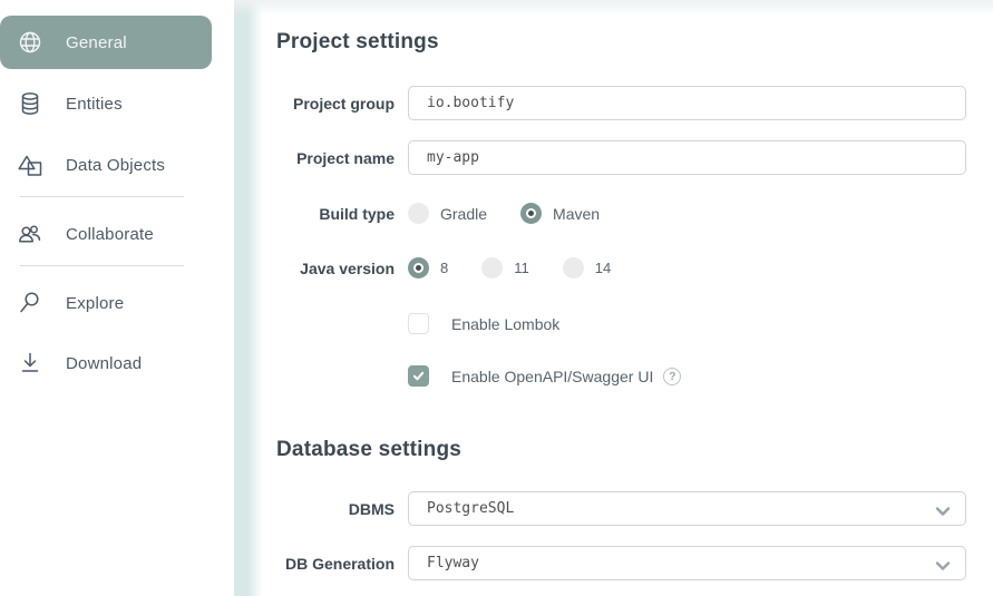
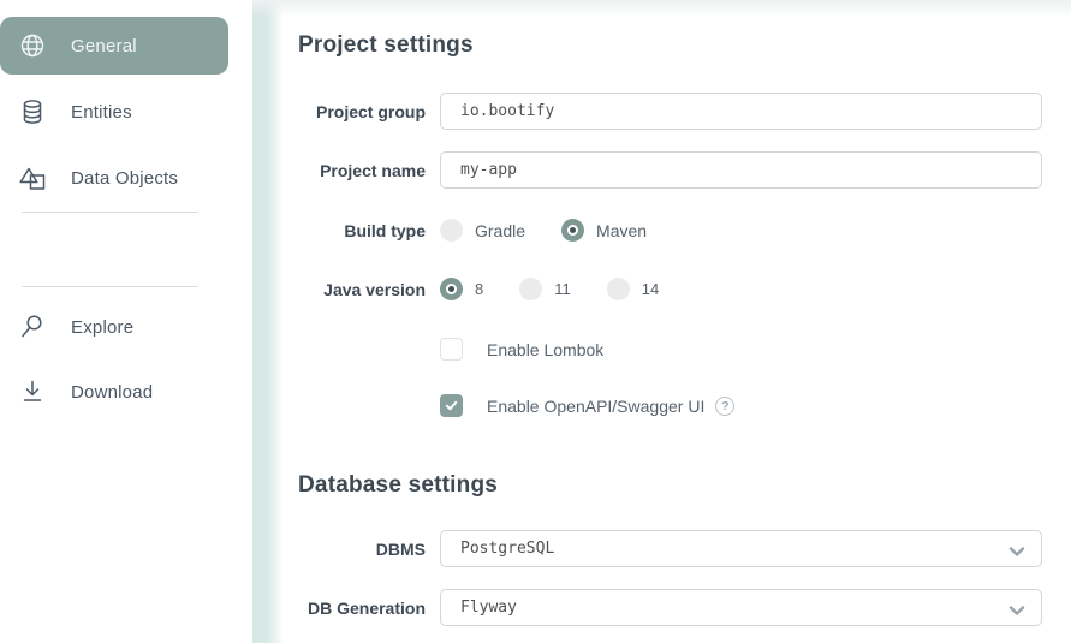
  General
  Entities
  Data Objects
- Collaborate
  Explore
  Download
  Project settings
  Project group
  io.bootify
  Project name
  my-app
  Build type
  Gradle
  Maven
  Java version
  8
  11
  14
  Enable Lombok
  Enable OpenAPI/Swagger UI
  ?
  Database settings
  DBMS
  PostgreSQL
  DB Generation
  Flyway
